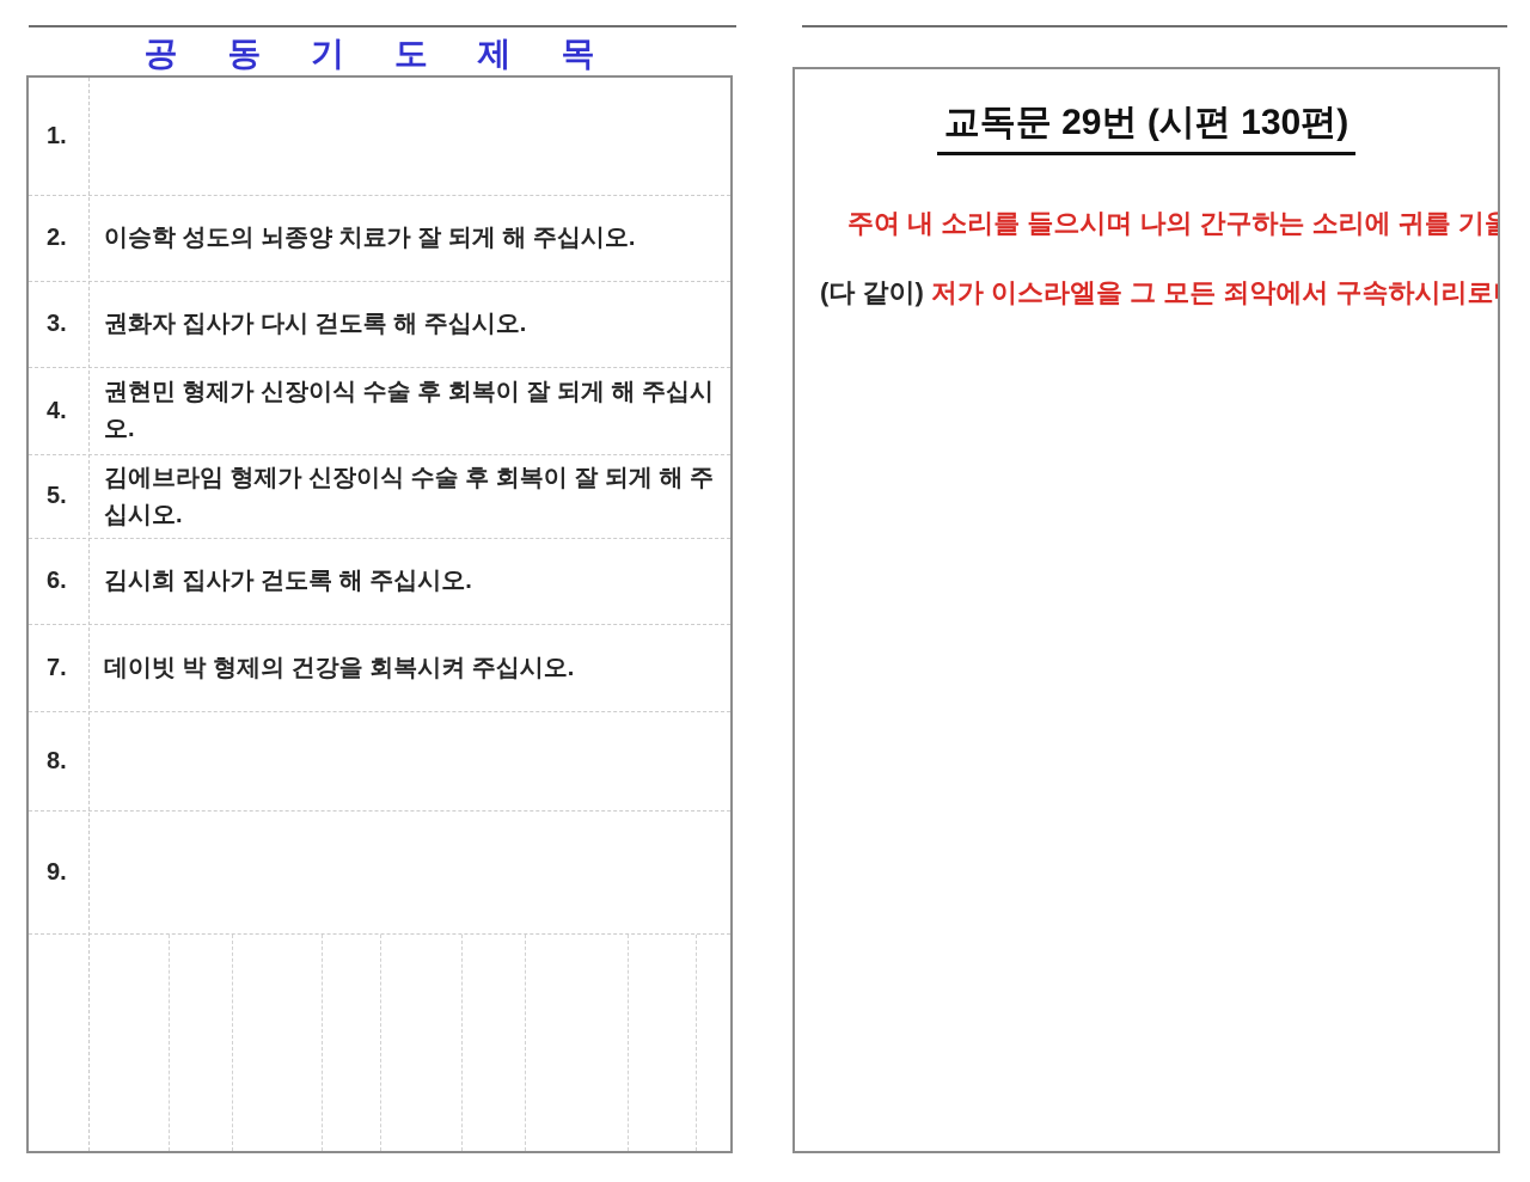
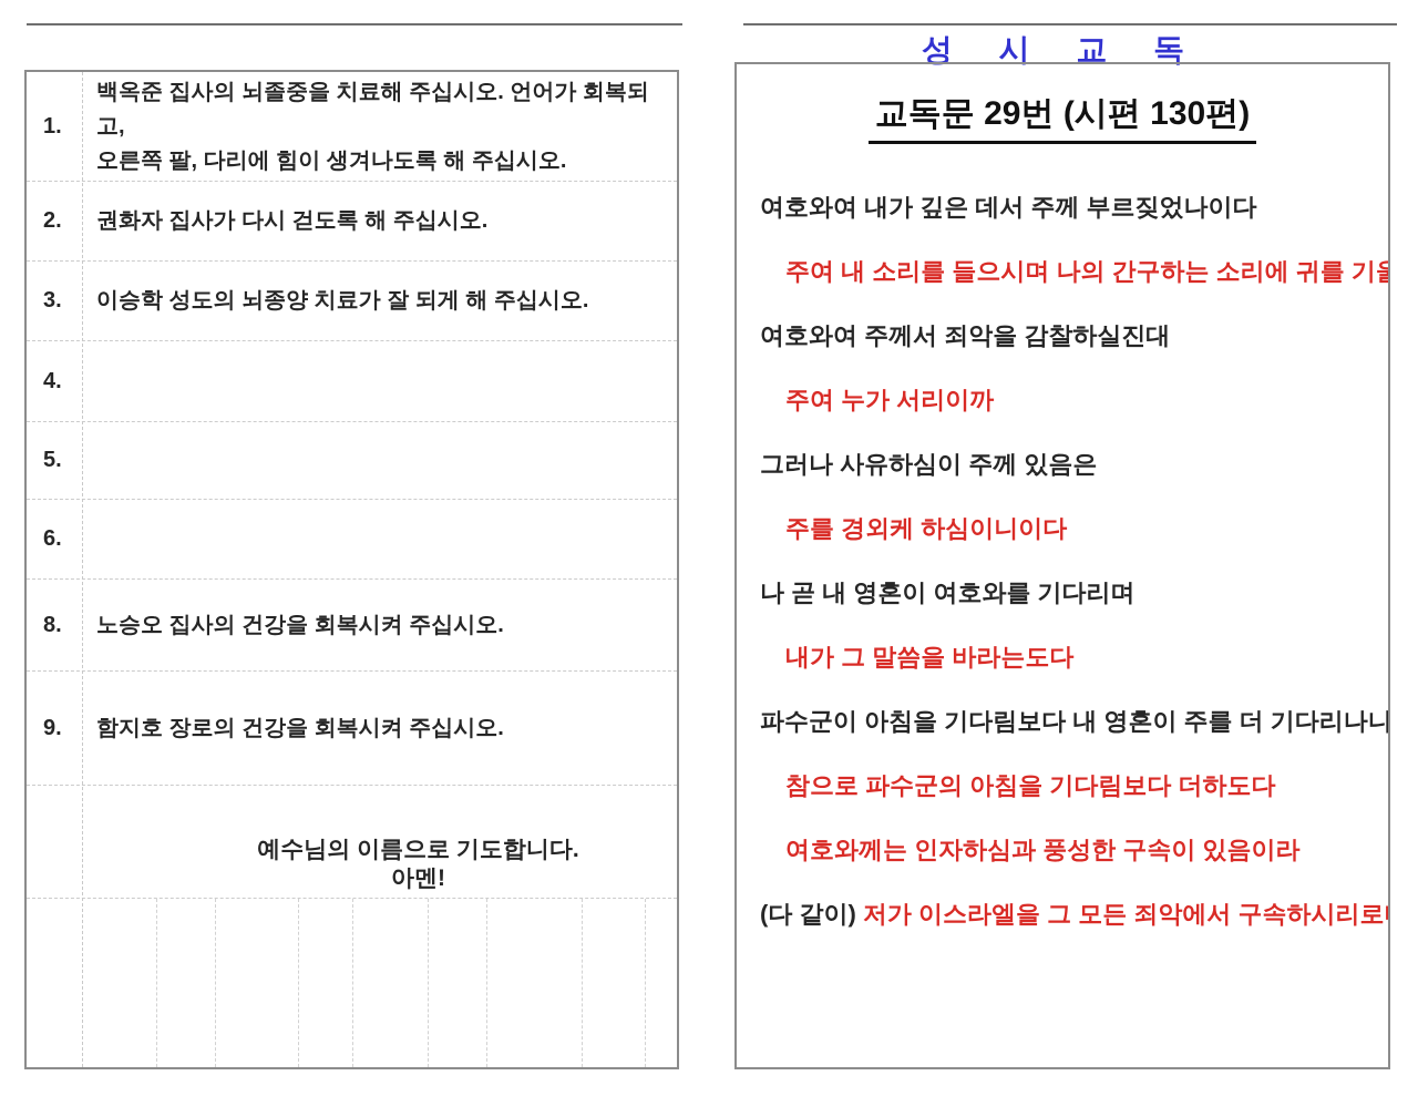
- 공 동 기 도 제 목
  1.
+ 백옥준 집사의 뇌졸중을 치료해 주십시오. 언어가 회복되고,
+ 오른쪽 팔, 다리에 힘이 생겨나도록 해 주십시오.
  2.
- 이승학 성도의 뇌종양 치료가 잘 되게 해 주십시오.
+ 권화자 집사가 다시 걷도록 해 주십시오.
  3.
- 권화자 집사가 다시 걷도록 해 주십시오.
+ 이승학 성도의 뇌종양 치료가 잘 되게 해 주십시오.
  4.
- 권현민 형제가 신장이식 수술 후 회복이 잘 되게 해 주십시오.
  5.
- 김에브라임 형제가 신장이식 수술 후 회복이 잘 되게 해 주십시오.
  6.
- 김시희 집사가 걷도록 해 주십시오.
- 7.
- 데이빗 박 형제의 건강을 회복시켜 주십시오.
  8.
+ 노승오 집사의 건강을 회복시켜 주십시오.
  9.
+ 함지호 장로의 건강을 회복시켜 주십시오.
+ 예수님의 이름으로 기도합니다.
+ 아멘!
+ 성 시 교 독
  교독문 29번 (시편 130편)
+ 여호와여 내가 깊은 데서 주께 부르짖었나이다
  주여 내 소리를 들으시며 나의 간구하는 소리에 귀를 기울
+ 여호와여 주께서 죄악을 감찰하실진대
+ 주여 누가 서리이까
+ 그러나 사유하심이 주께 있음은
+ 주를 경외케 하심이니이다
+ 나 곧 내 영혼이 여호와를 기다리며
+ 내가 그 말씀을 바라는도다
+ 파수군이 아침을 기다림보다 내 영혼이 주를 더 기다리나니
+ 참으로 파수군의 아침을 기다림보다 더하도다
+ 여호와께는 인자하심과 풍성한 구속이 있음이라
  (다 같이) 저가 이스라엘을 그 모든 죄악에서 구속하시리로
